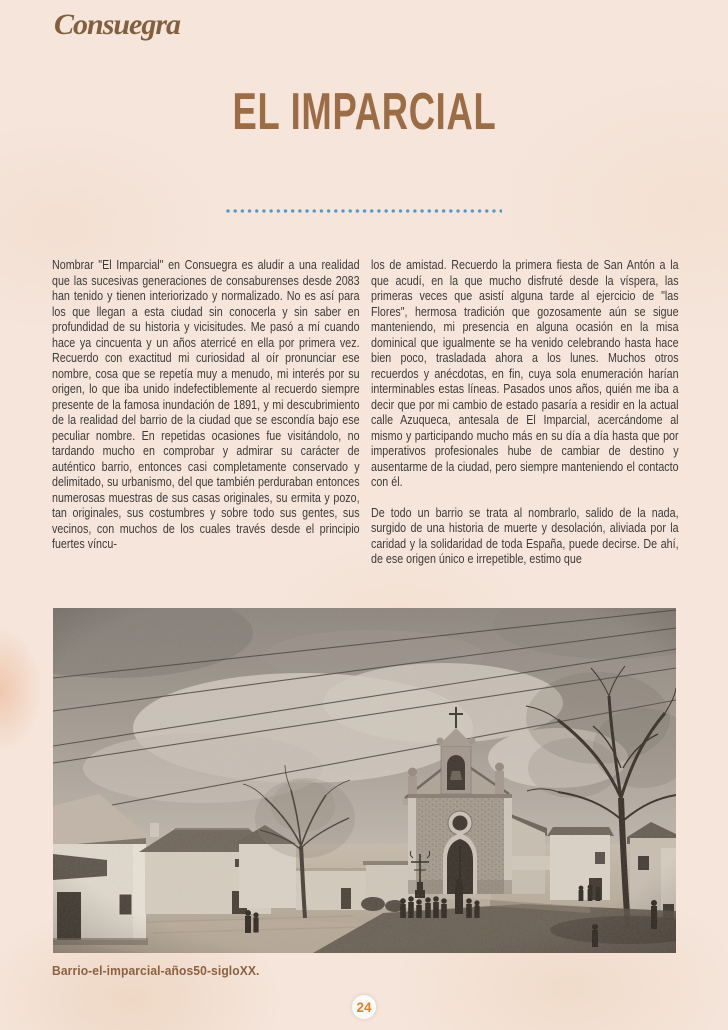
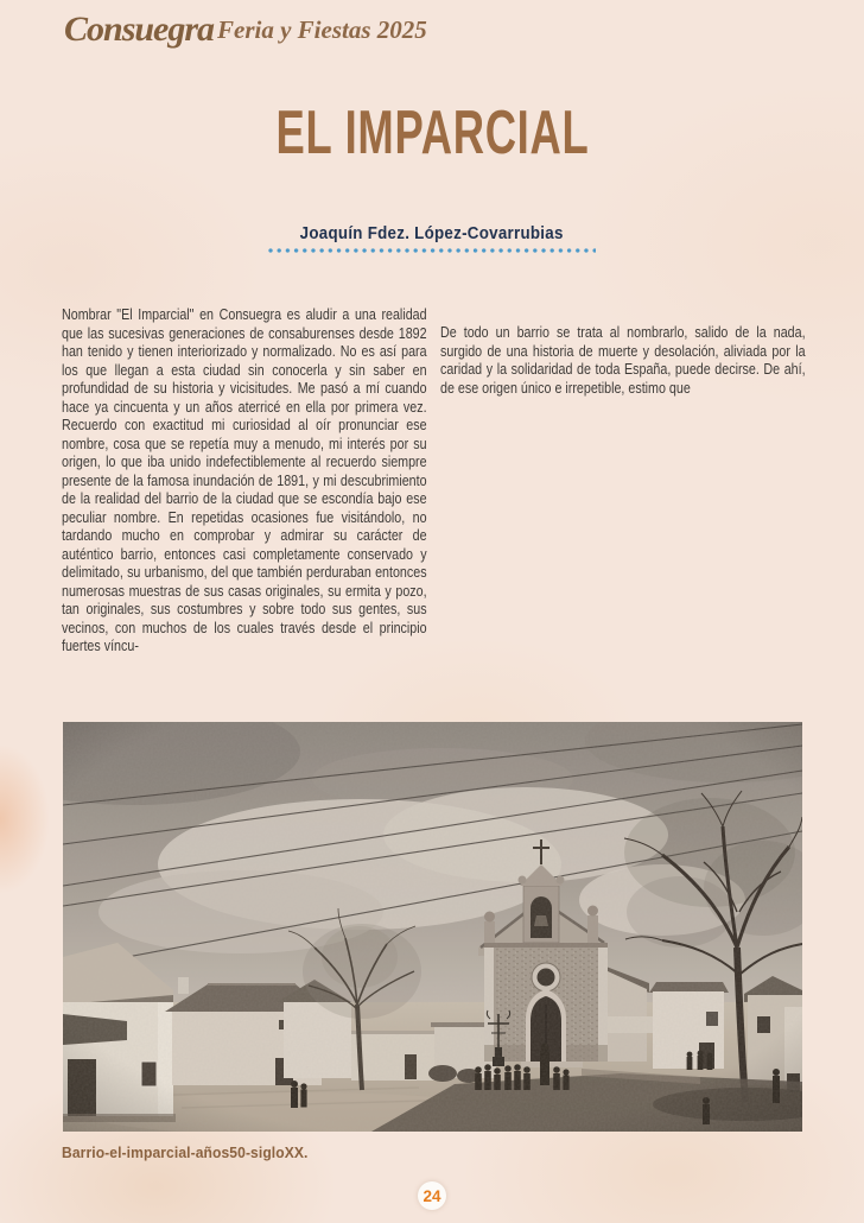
  Consuegra
+ Feria y Fiestas 2025
  EL IMPARCIAL
+ Joaquín Fdez. López-Covarrubias
- Nombrar "El Imparcial" en Consuegra es aludir a una realidad que las sucesivas generaciones de consaburenses desde 2083 han tenido y tienen interiorizado y normalizado. No es así para los que llegan a esta ciudad sin conocerla y sin saber en profundidad de su historia y vicisitudes. Me pasó a mí cuando hace ya cincuenta y un años aterricé en ella por primera vez. Recuerdo con exactitud mi curiosidad al oír pronunciar ese nombre, cosa que se repetía muy a menudo, mi interés por su origen, lo que iba unido indefectiblemente al recuerdo siempre presente de la famosa inundación de 1891, y mi descubrimiento de la realidad del barrio de la ciudad que se escondía bajo ese peculiar nombre. En repetidas ocasiones fue visitándolo, no tardando mucho en comprobar y admirar su carácter de auténtico barrio, entonces casi completamente conservado y delimitado, su urbanismo, del que también perduraban entonces numerosas muestras de sus casas originales, su ermita y pozo, tan originales, sus costumbres y sobre todo sus gentes, sus vecinos, con muchos de los cuales través desde el principio fuertes víncu-
+ Nombrar "El Imparcial" en Consuegra es aludir a una realidad que las sucesivas generaciones de consaburenses desde 1892 han tenido y tienen interiorizado y normalizado. No es así para los que llegan a esta ciudad sin conocerla y sin saber en profundidad de su historia y vicisitudes. Me pasó a mí cuando hace ya cincuenta y un años aterricé en ella por primera vez. Recuerdo con exactitud mi curiosidad al oír pronunciar ese nombre, cosa que se repetía muy a menudo, mi interés por su origen, lo que iba unido indefectiblemente al recuerdo siempre presente de la famosa inundación de 1891, y mi descubrimiento de la realidad del barrio de la ciudad que se escondía bajo ese peculiar nombre. En repetidas ocasiones fue visitándolo, no tardando mucho en comprobar y admirar su carácter de auténtico barrio, entonces casi completamente conservado y delimitado, su urbanismo, del que también perduraban entonces numerosas muestras de sus casas originales, su ermita y pozo, tan originales, sus costumbres y sobre todo sus gentes, sus vecinos, con muchos de los cuales través desde el principio fuertes víncu-
- los de amistad. Recuerdo la primera fiesta de San Antón a la que acudí, en la que mucho disfruté desde la víspera, las primeras veces que asistí alguna tarde al ejercicio de "las Flores", hermosa tradición que gozosamente aún se sigue manteniendo, mi presencia en alguna ocasión en la misa dominical que igualmente se ha venido celebrando hasta hace bien poco, trasladada ahora a los lunes. Muchos otros recuerdos y anécdotas, en fin, cuya sola enumeración harían interminables estas líneas. Pasados unos años, quién me iba a decir que por mi cambio de estado pasaría a residir en la actual calle Azuqueca, antesala de El Imparcial, acercándome al mismo y participando mucho más en su día a día hasta que por imperativos profesionales hube de cambiar de destino y ausentarme de la ciudad, pero siempre manteniendo el contacto con él.
  De todo un barrio se trata al nombrarlo, salido de la nada, surgido de una historia de muerte y desolación, aliviada por la caridad y la solidaridad de toda España, puede decirse. De ahí, de ese origen único e irrepetible, estimo que
  Barrio-el-imparcial-años50-sigloXX.
  24
